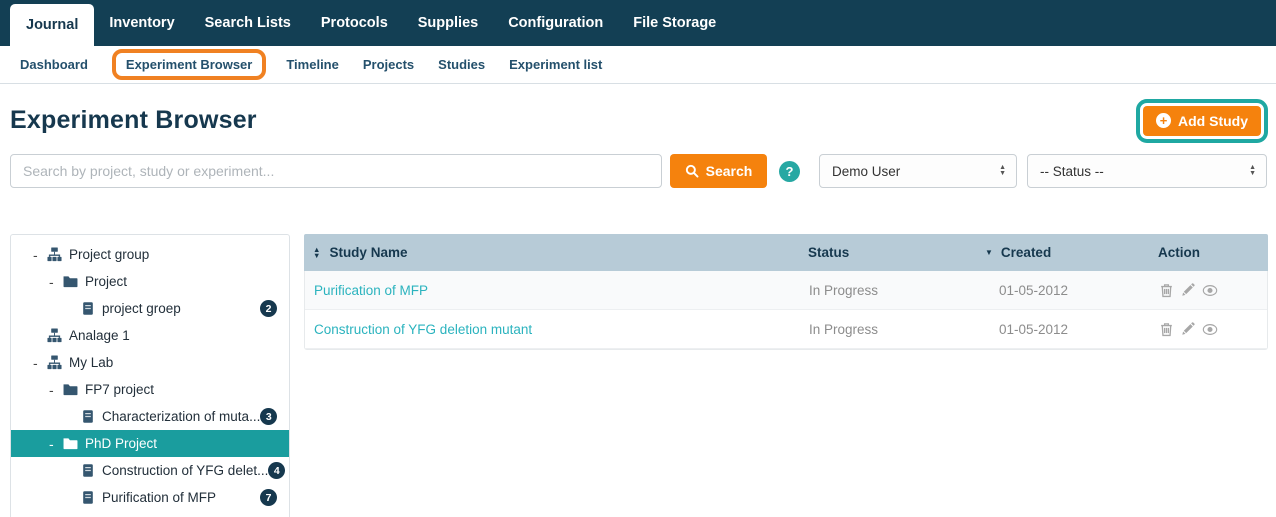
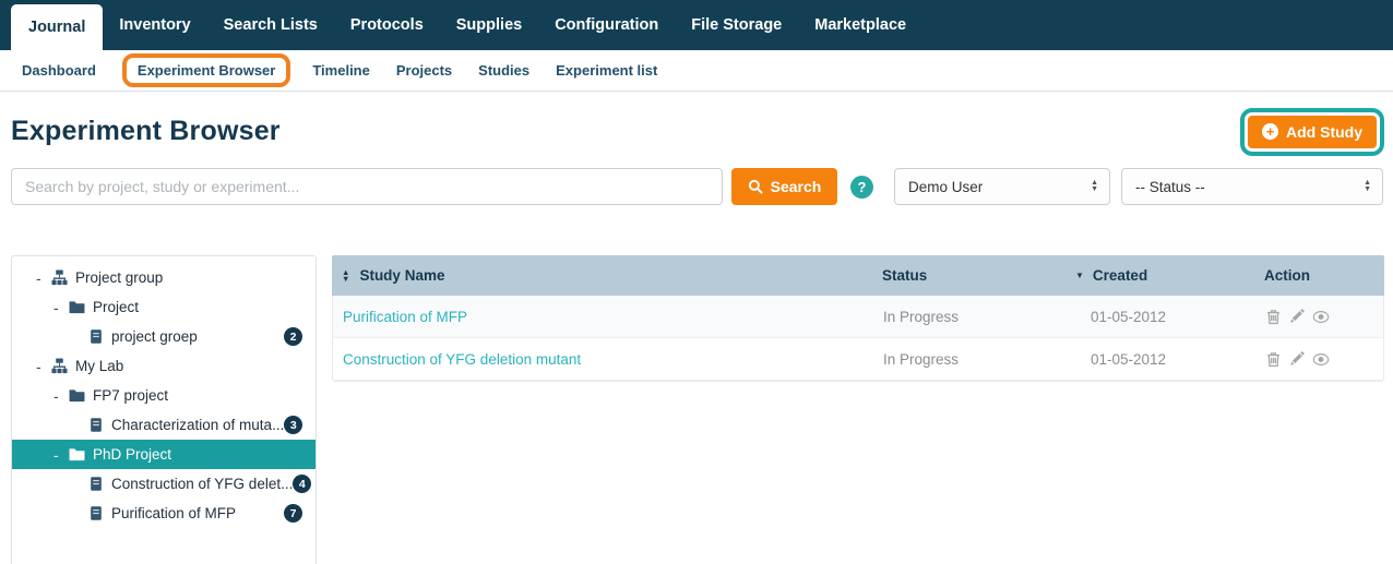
  Journal
  Inventory
  Search Lists
  Protocols
  Supplies
  Configuration
  File Storage
+ Marketplace
  Dashboard
  Experiment Browser
  Timeline
  Projects
  Studies
  Experiment list
  Experiment Browser
  +
  Add Study
  Search by project, study or experiment...
  Search
  ?
  Demo User
  -- Status --
  -
  Project group
  -
  Project
  project groep
  2
- Analage 1
  -
  My Lab
  -
  FP7 project
  Characterization of muta...
  3
  -
  PhD Project
  Construction of YFG delet...
  4
  Purification of MFP
  7
  ▲
  ▼
  Study Name
  Status
  ▼
  Created
  Action
  Purification of MFP
  In Progress
  01-05-2012
  Construction of YFG deletion mutant
  In Progress
  01-05-2012
